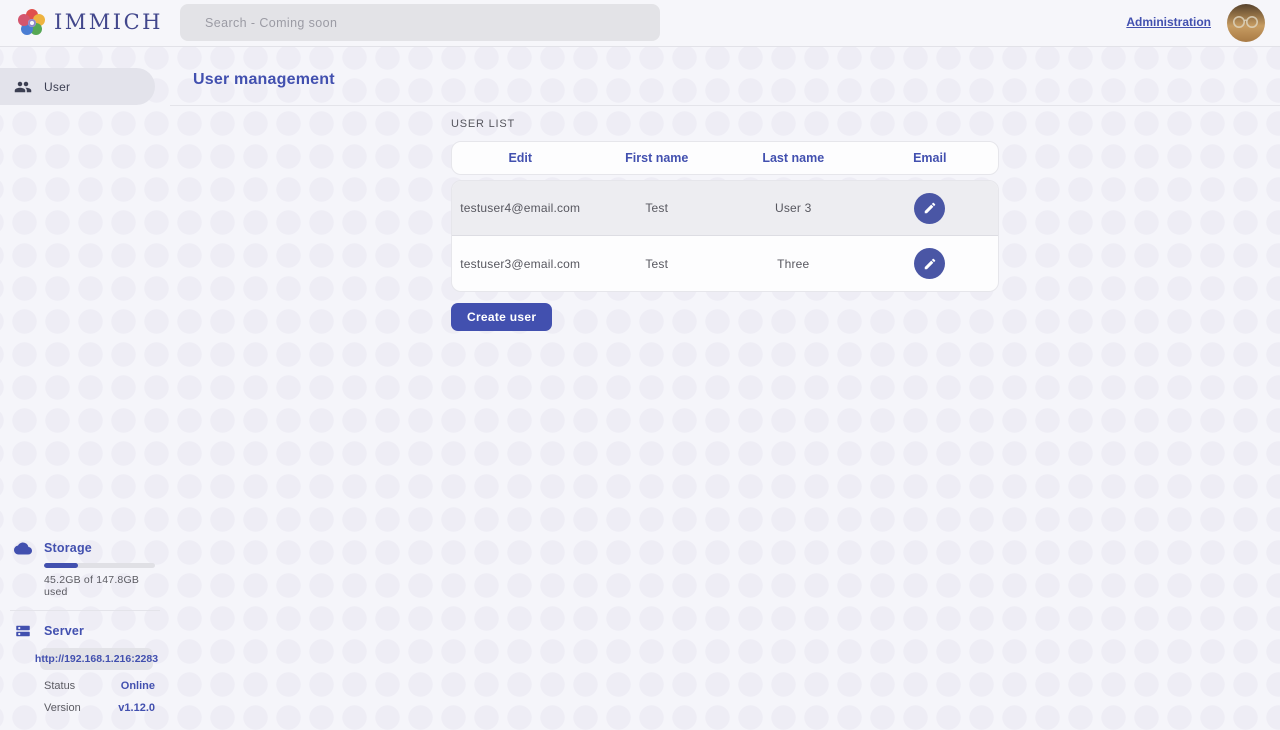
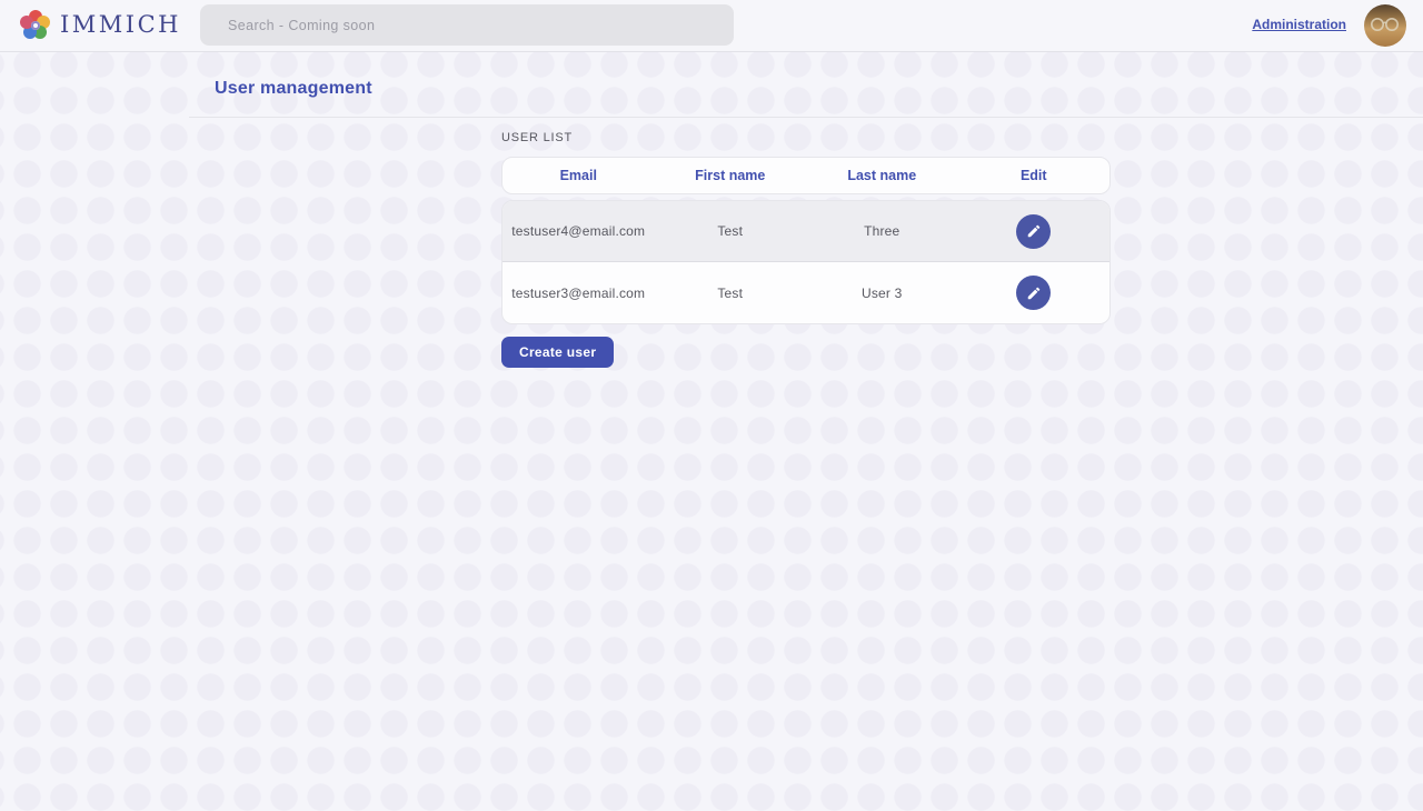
  IMMICH
  Search - Coming soon
  Administration
- User
- Storage
- 45.2GB of 147.8GB used
- Server
- http://192.168.1.216:2283
- Status
- Online
- Version
- v1.12.0
  User management
  USER LIST
- Edit
+ Email
  First name
  Last name
- Email
+ Edit
  testuser4@email.com
  Test
- User 3
+ Three
  testuser3@email.com
  Test
- Three
+ User 3
  Create user
